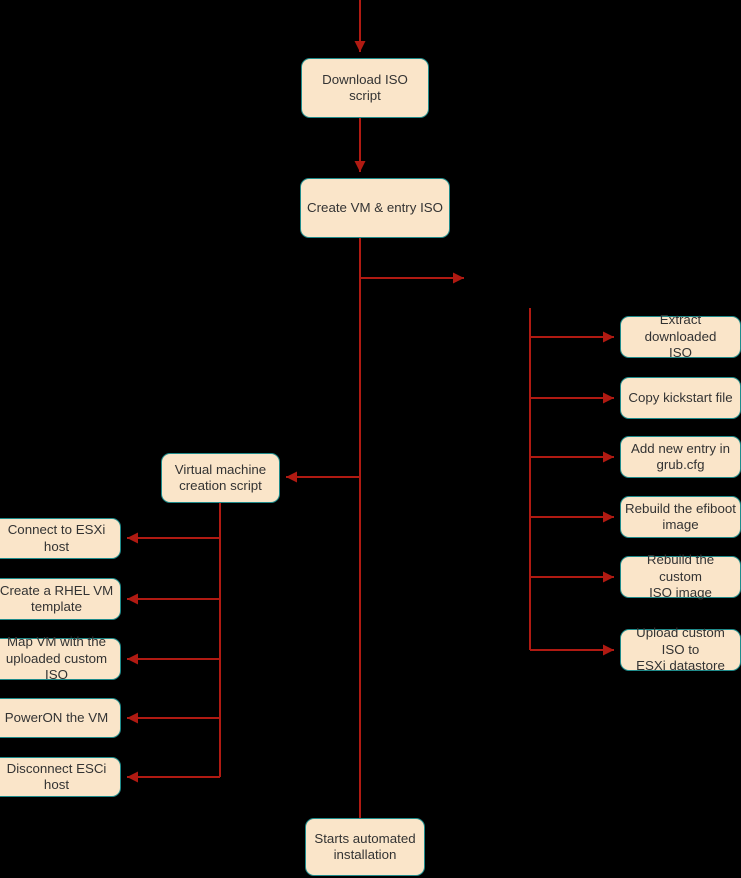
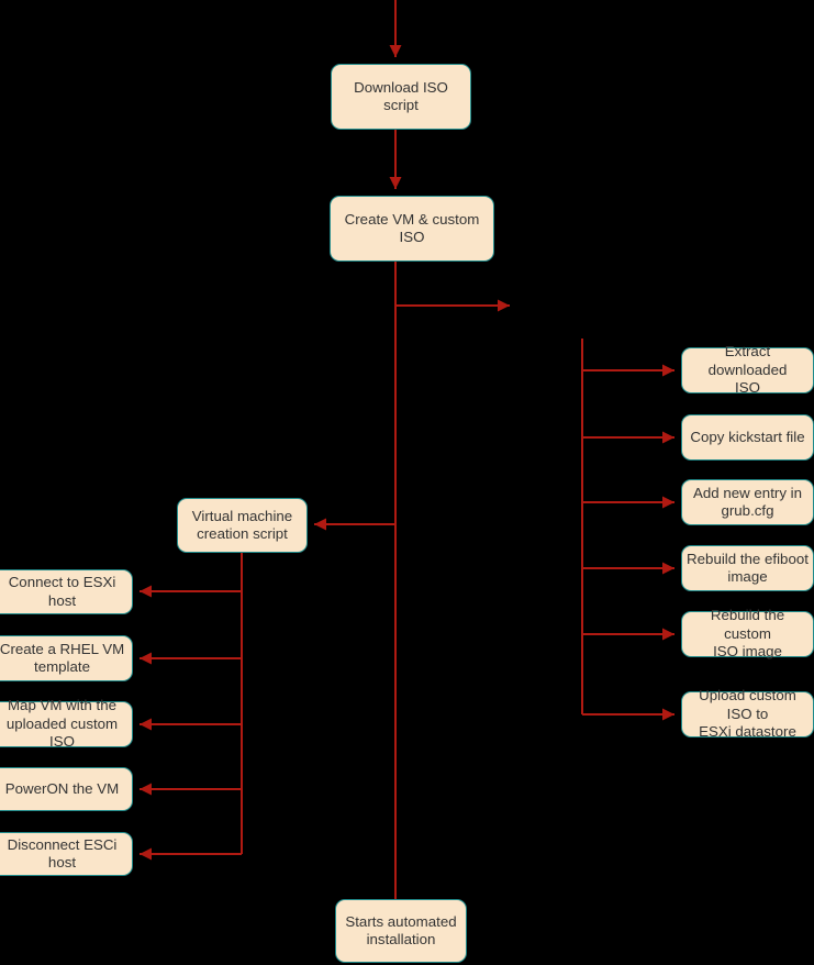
  Download ISO script
- Create VM & entry ISO
+ Create VM & custom ISO
  Extract downloaded
  ISO
  Copy kickstart file
  Add new entry in
  grub.cfg
  Rebuild the efiboot
  image
  Rebuild the custom
  ISO image
  Upload custom ISO to
  ESXi datastore
  Virtual machine
  creation script
  Connect to ESXi host
  Create a RHEL VM
  template
  Map VM with the
  uploaded custom ISO
  PowerON the VM
  Disconnect ESCi host
  Starts automated
  installation
